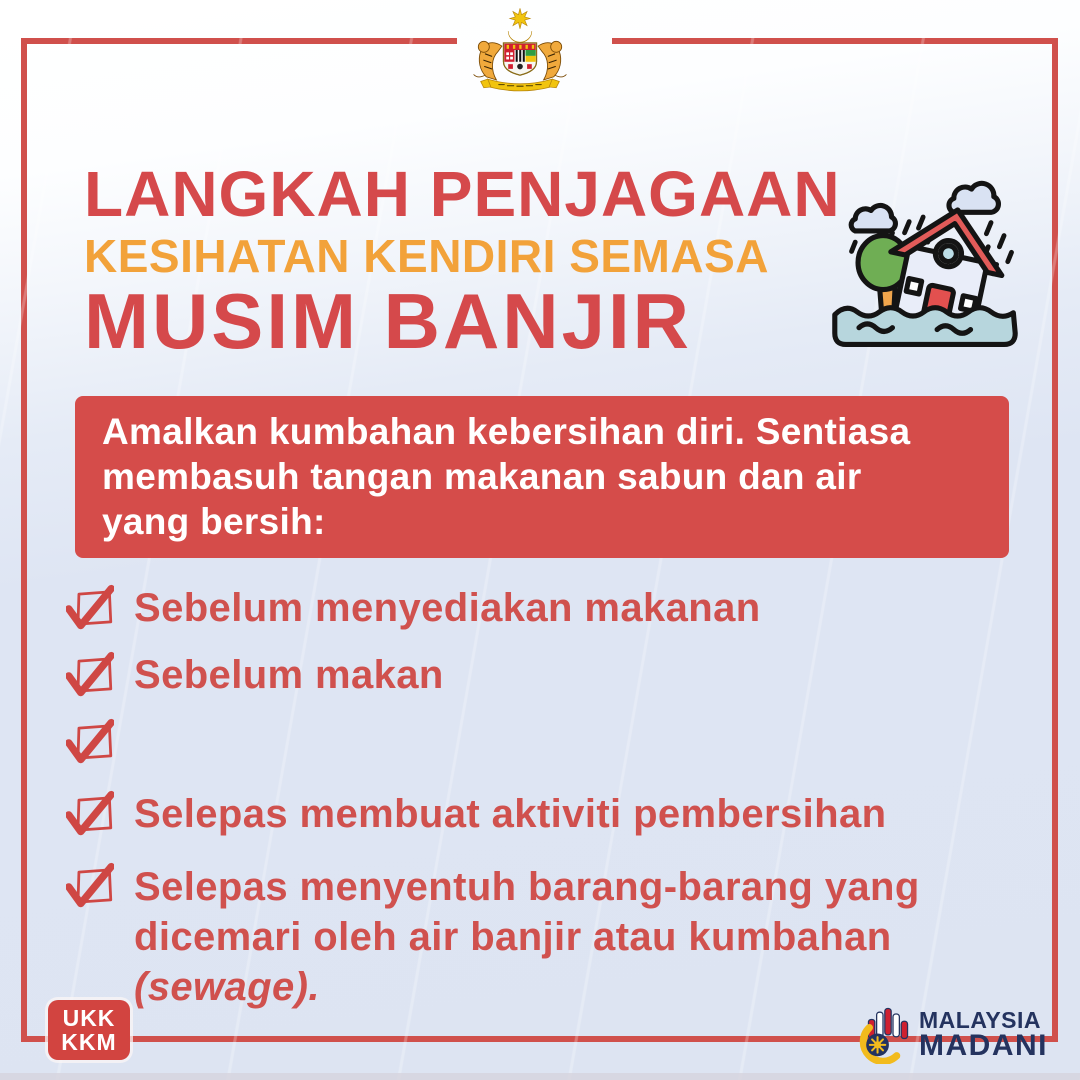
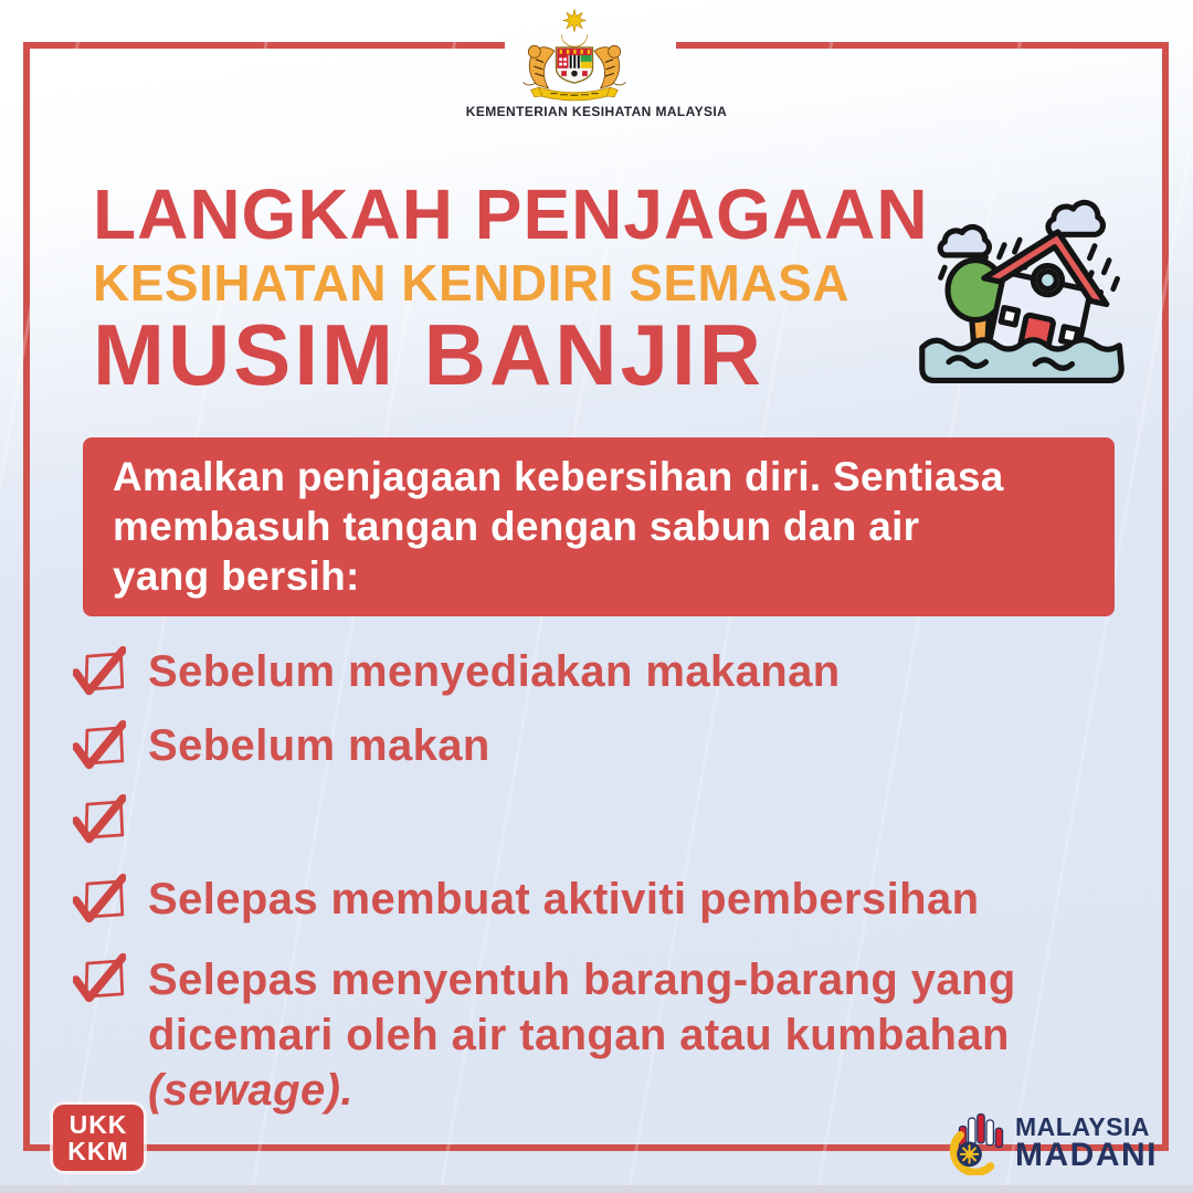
+ KEMENTERIAN KESIHATAN MALAYSIA
  LANGKAH PENJAGAAN
  KESIHATAN KENDIRI SEMASA
  MUSIM BANJIR
- Amalkan kumbahan kebersihan diri. Sentiasa
+ Amalkan penjagaan kebersihan diri. Sentiasa
- membasuh tangan makanan sabun dan air
+ membasuh tangan dengan sabun dan air
  yang bersih:
  Sebelum menyediakan makanan
  Sebelum makan
  Selepas membuat aktiviti pembersihan
  Selepas menyentuh barang-barang yang
- dicemari oleh air banjir atau kumbahan
+ dicemari oleh air tangan atau kumbahan
  (sewage).
  UKK
  KKM
  MALAYSIA
  MADANI
